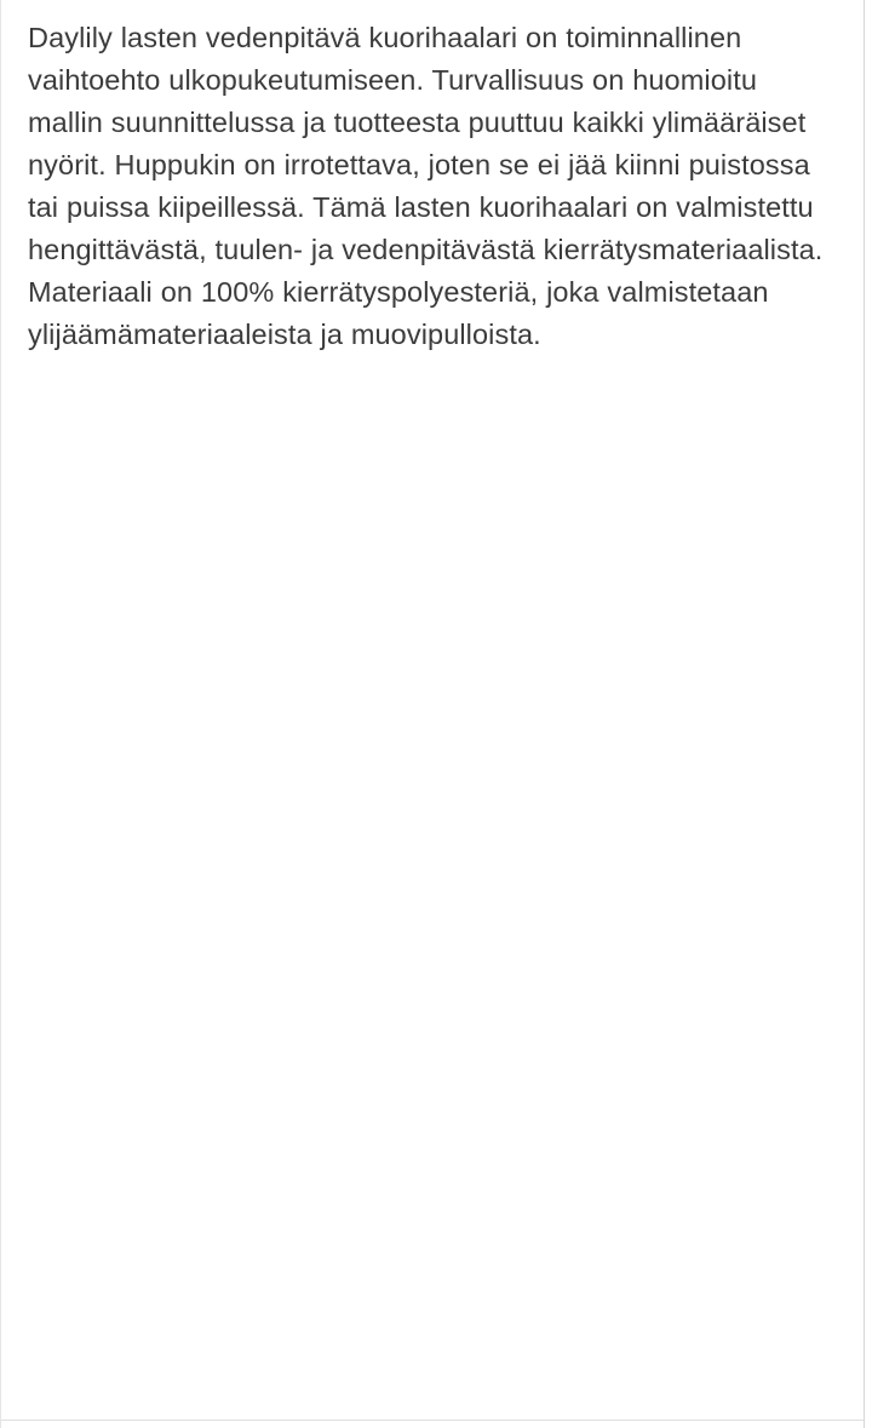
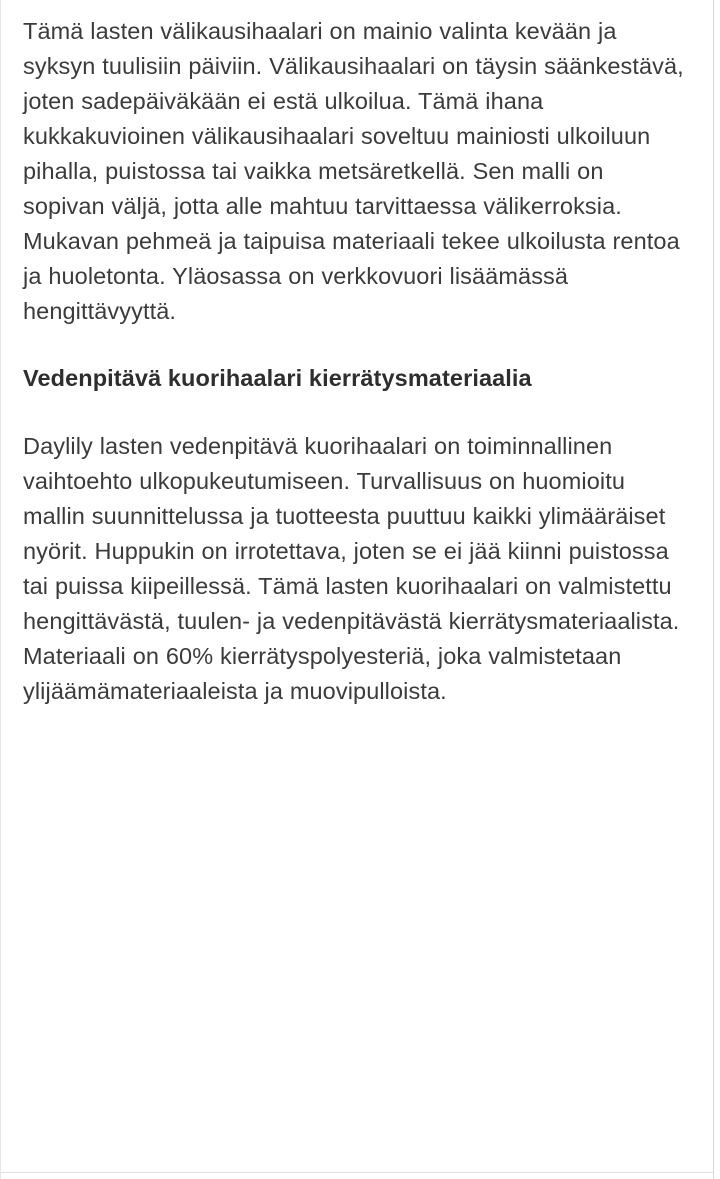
+ Tämä lasten välikausihaalari on mainio valinta kevään ja syksyn tuulisiin päiviin. Välikausihaalari on täysin säänkestävä, joten sadepäiväkään ei estä ulkoilua. Tämä ihana kukkakuvioinen välikausihaalari soveltuu mainiosti ulkoiluun pihalla, puistossa tai vaikka metsäretkellä. Sen malli on sopivan väljä, jotta alle mahtuu tarvittaessa välikerroksia. Mukavan pehmeä ja taipuisa materiaali tekee ulkoilusta rentoa ja huoletonta. Yläosassa on verkkovuori lisäämässä hengittävyyttä.
+ Vedenpitävä kuorihaalari kierrätysmateriaalia
- Daylily lasten vedenpitävä kuorihaalari on toiminnallinen vaihtoehto ulkopukeutumiseen. Turvallisuus on huomioitu mallin suunnittelussa ja tuotteesta puuttuu kaikki ylimääräiset nyörit. Huppukin on irrotettava, joten se ei jää kiinni puistossa tai puissa kiipeillessä. Tämä lasten kuorihaalari on valmistettu hengittävästä, tuulen- ja vedenpitävästä kierrätysmateriaalista. Materiaali on 100% kierrätyspolyesteriä, joka valmistetaan ylijäämämateriaaleista ja muovipulloista.
+ Daylily lasten vedenpitävä kuorihaalari on toiminnallinen vaihtoehto ulkopukeutumiseen. Turvallisuus on huomioitu mallin suunnittelussa ja tuotteesta puuttuu kaikki ylimääräiset nyörit. Huppukin on irrotettava, joten se ei jää kiinni puistossa tai puissa kiipeillessä. Tämä lasten kuorihaalari on valmistettu hengittävästä, tuulen- ja vedenpitävästä kierrätysmateriaalista. Materiaali on 60% kierrätyspolyesteriä, joka valmistetaan ylijäämämateriaaleista ja muovipulloista.
